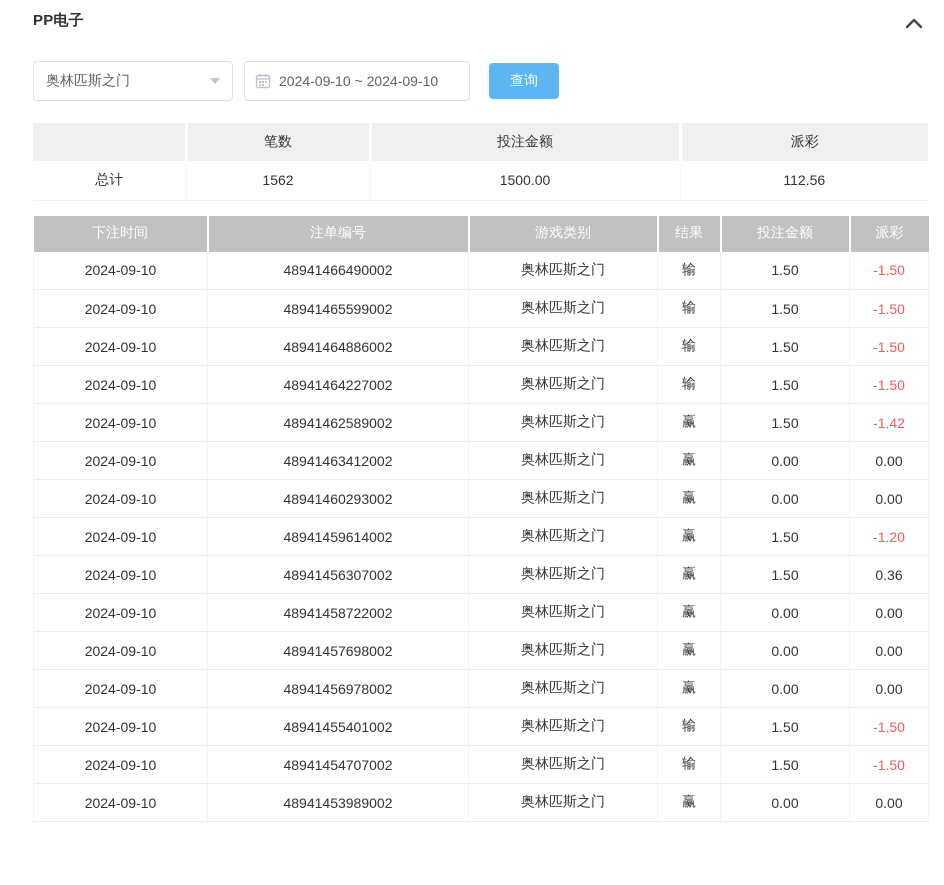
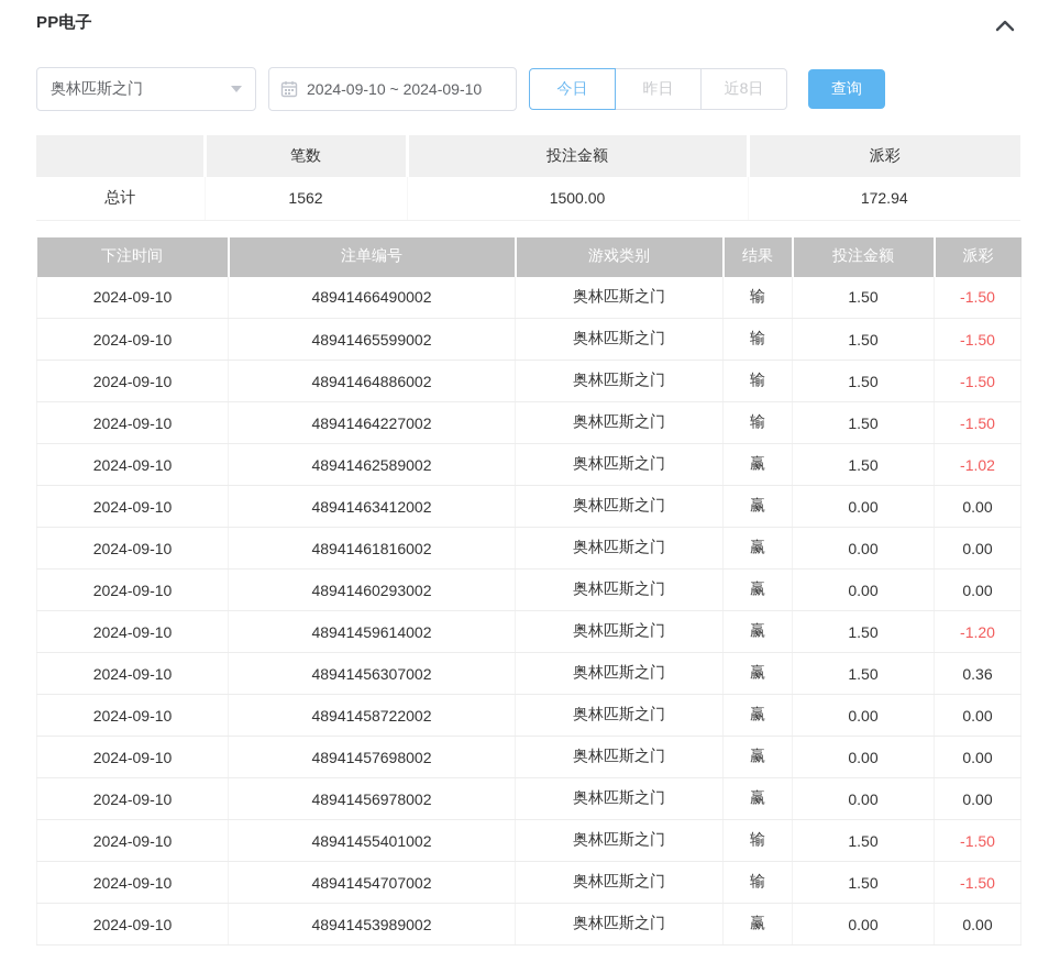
  PP电子
  奥林匹斯之门
  2024-09-10 ~ 2024-09-10
+ 今日
+ 昨日
+ 近8日
  查询
  	笔数	投注金额	派彩
- 总计	1562	1500.00	112.56
+ 总计	1562	1500.00	172.94
  下注时间	注单编号	游戏类别	结果	投注金额	派彩
  2024-09-10	48941466490002	奥林匹斯之门	输	1.50	-1.50
  2024-09-10	48941465599002	奥林匹斯之门	输	1.50	-1.50
  2024-09-10	48941464886002	奥林匹斯之门	输	1.50	-1.50
  2024-09-10	48941464227002	奥林匹斯之门	输	1.50	-1.50
- 2024-09-10	48941462589002	奥林匹斯之门	赢	1.50	-1.42
+ 2024-09-10	48941462589002	奥林匹斯之门	赢	1.50	-1.02
  2024-09-10	48941463412002	奥林匹斯之门	赢	0.00	0.00
+ 2024-09-10	48941461816002	奥林匹斯之门	赢	0.00	0.00
  2024-09-10	48941460293002	奥林匹斯之门	赢	0.00	0.00
  2024-09-10	48941459614002	奥林匹斯之门	赢	1.50	-1.20
  2024-09-10	48941456307002	奥林匹斯之门	赢	1.50	0.36
  2024-09-10	48941458722002	奥林匹斯之门	赢	0.00	0.00
  2024-09-10	48941457698002	奥林匹斯之门	赢	0.00	0.00
  2024-09-10	48941456978002	奥林匹斯之门	赢	0.00	0.00
  2024-09-10	48941455401002	奥林匹斯之门	输	1.50	-1.50
  2024-09-10	48941454707002	奥林匹斯之门	输	1.50	-1.50
  2024-09-10	48941453989002	奥林匹斯之门	赢	0.00	0.00
